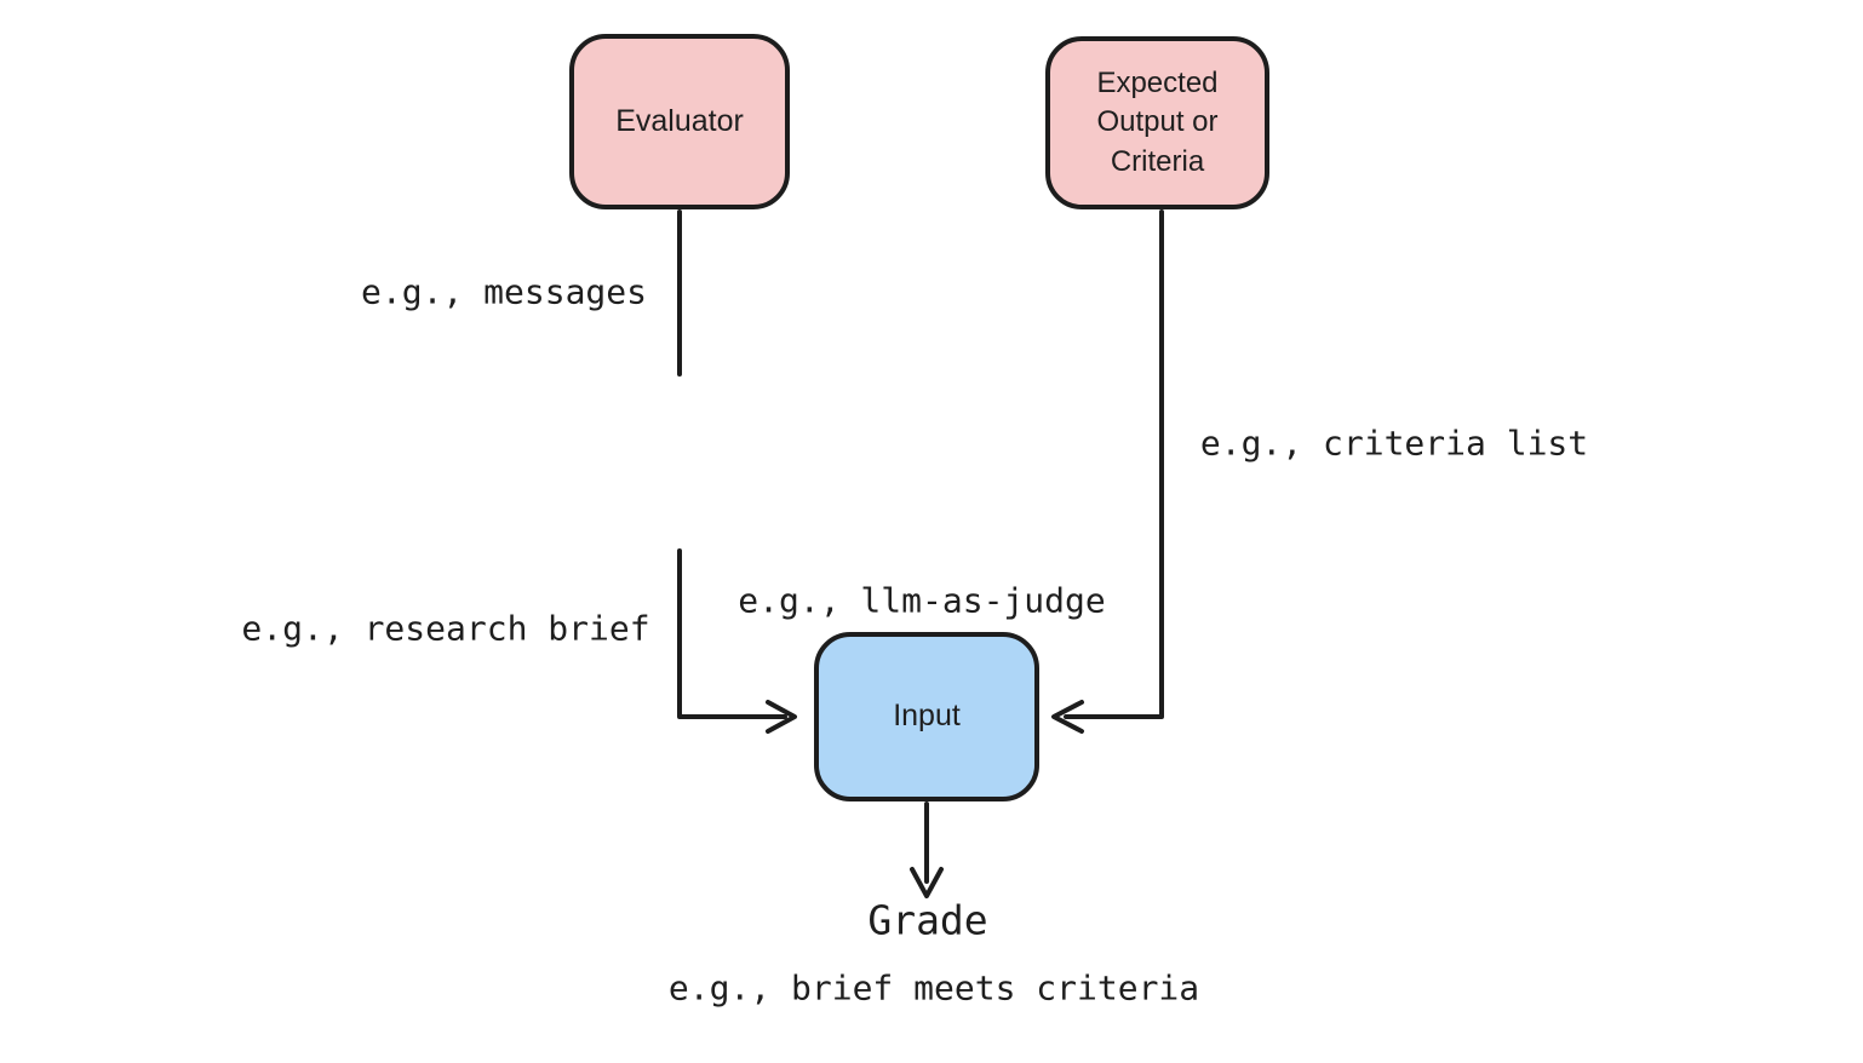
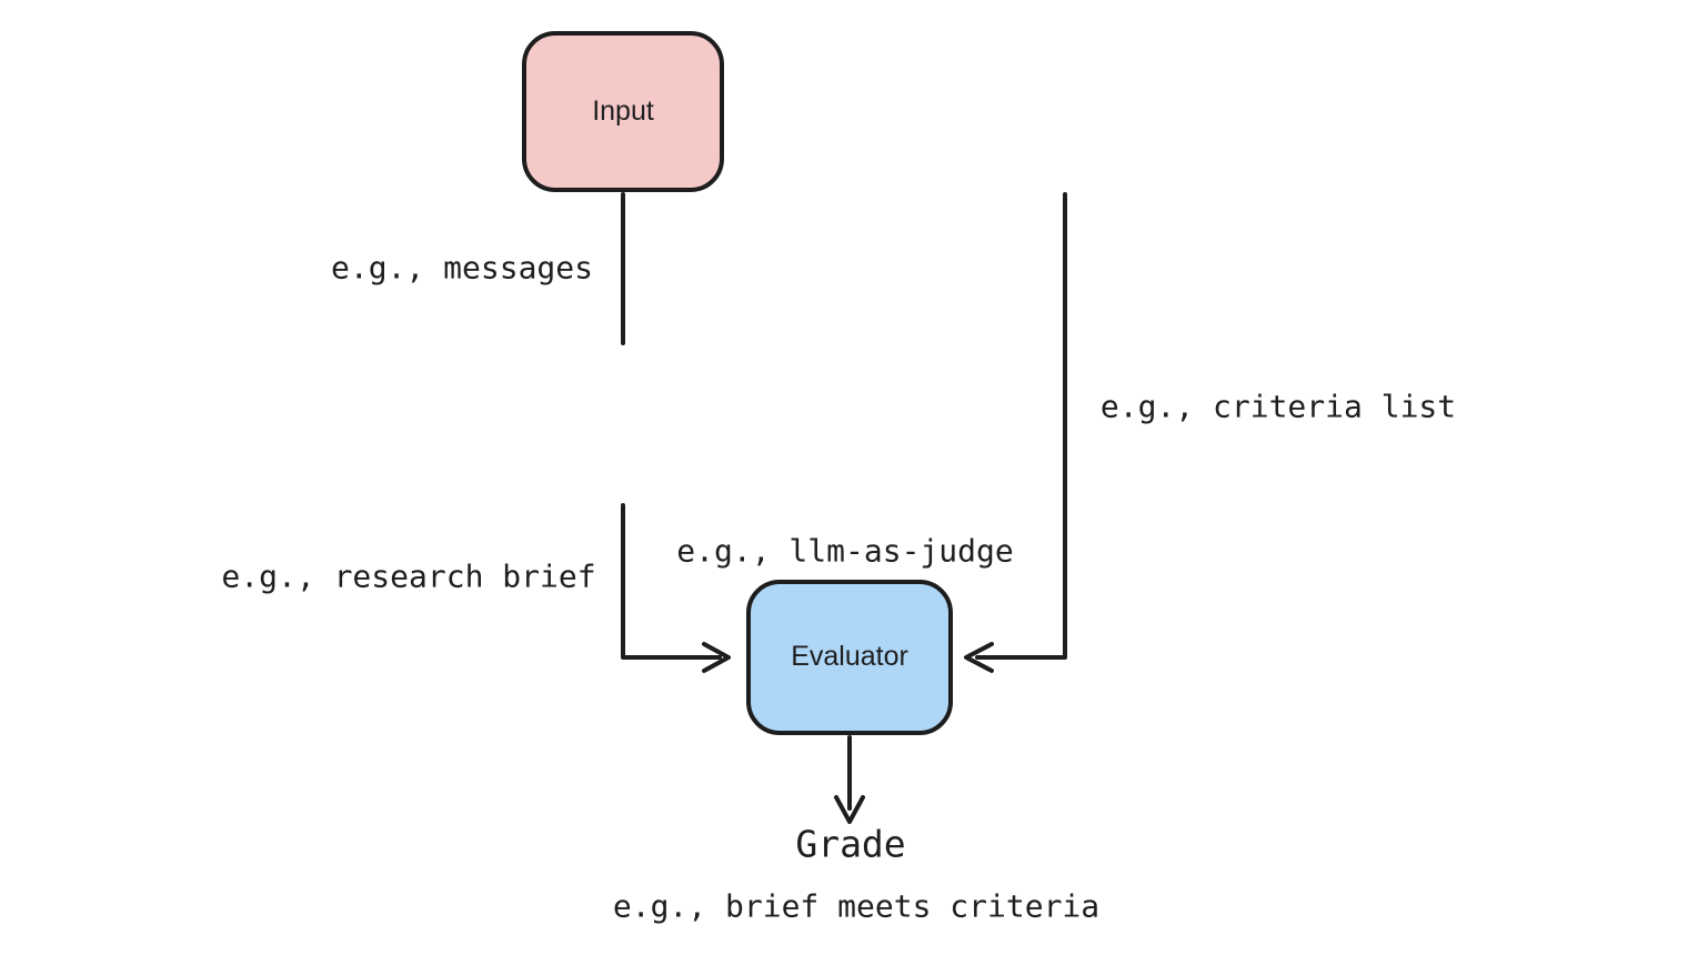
- Evaluator
+ Input
- Expected Output or Criteria
- Input
+ Evaluator
  e.g., messages
  e.g., criteria list
  e.g., research brief
  e.g., llm-as-judge
  Grade
  e.g., brief meets criteria
